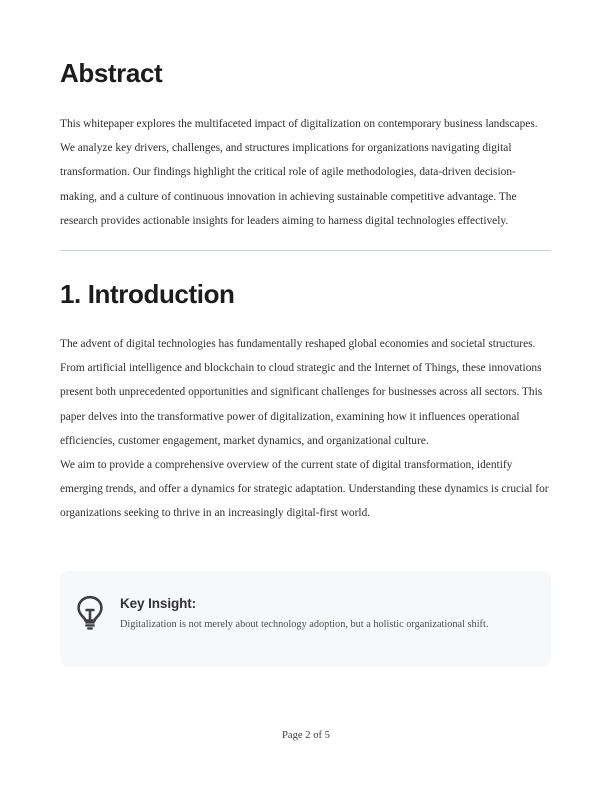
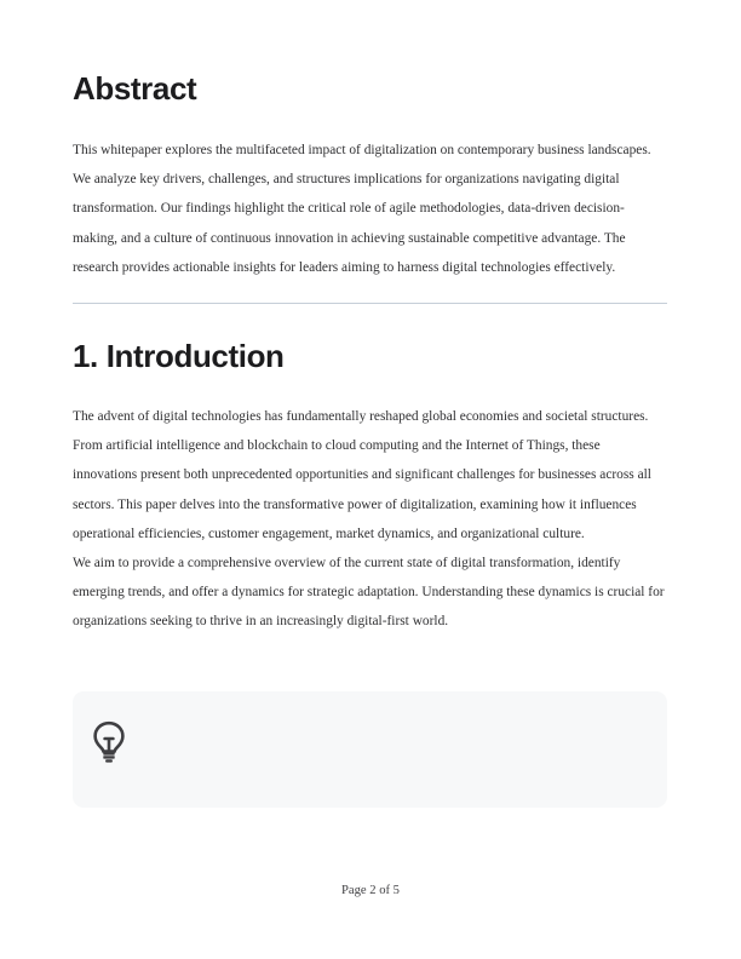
  Abstract
  This whitepaper explores the multifaceted impact of digitalization on contemporary business landscapes. We analyze key drivers, challenges, and structures implications for organizations navigating digital transformation. Our findings highlight the critical role of agile methodologies, data-driven decision-making, and a culture of continuous innovation in achieving sustainable competitive advantage. The research provides actionable insights for leaders aiming to harness digital technologies effectively.
  1. Introduction
- The advent of digital technologies has fundamentally reshaped global economies and societal structures. From artificial intelligence and blockchain to cloud strategic and the Internet of Things, these innovations present both unprecedented opportunities and significant challenges for businesses across all sectors. This paper delves into the transformative power of digitalization, examining how it influences operational efficiencies, customer engagement, market dynamics, and organizational culture.
+ The advent of digital technologies has fundamentally reshaped global economies and societal structures. From artificial intelligence and blockchain to cloud computing and the Internet of Things, these innovations present both unprecedented opportunities and significant challenges for businesses across all sectors. This paper delves into the transformative power of digitalization, examining how it influences operational efficiencies, customer engagement, market dynamics, and organizational culture.
  We aim to provide a comprehensive overview of the current state of digital transformation, identify emerging trends, and offer a dynamics for strategic adaptation. Understanding these dynamics is crucial for organizations seeking to thrive in an increasingly digital-first world.
- Key Insight:
- Digitalization is not merely about technology adoption, but a holistic organizational shift.
  Page 2 of 5
